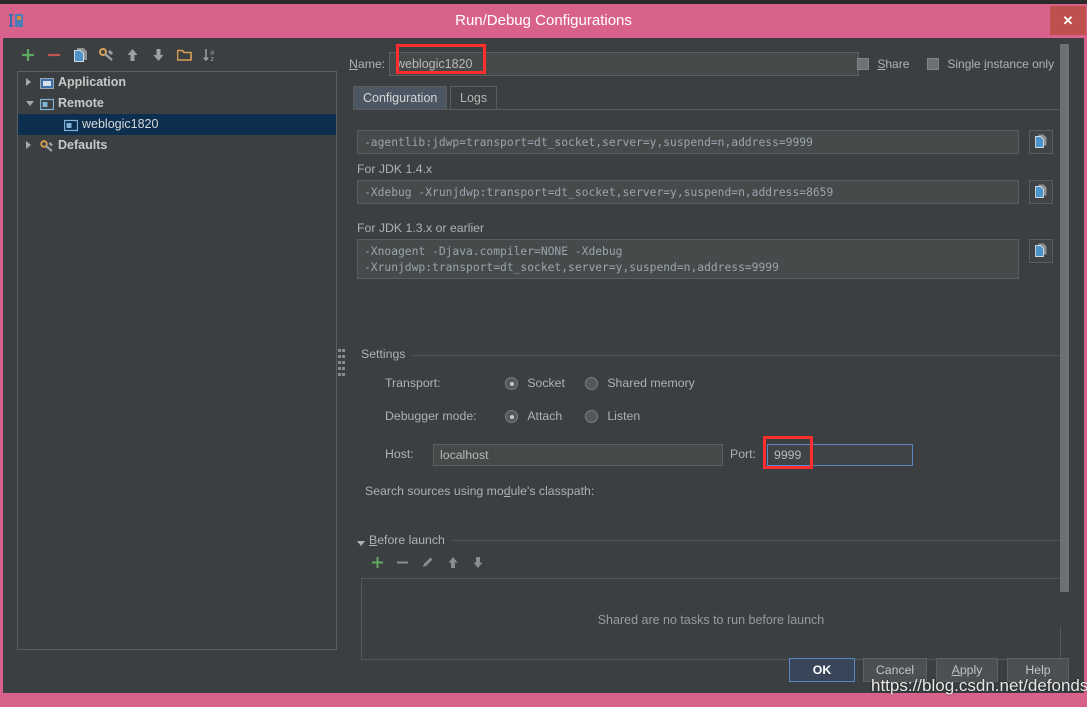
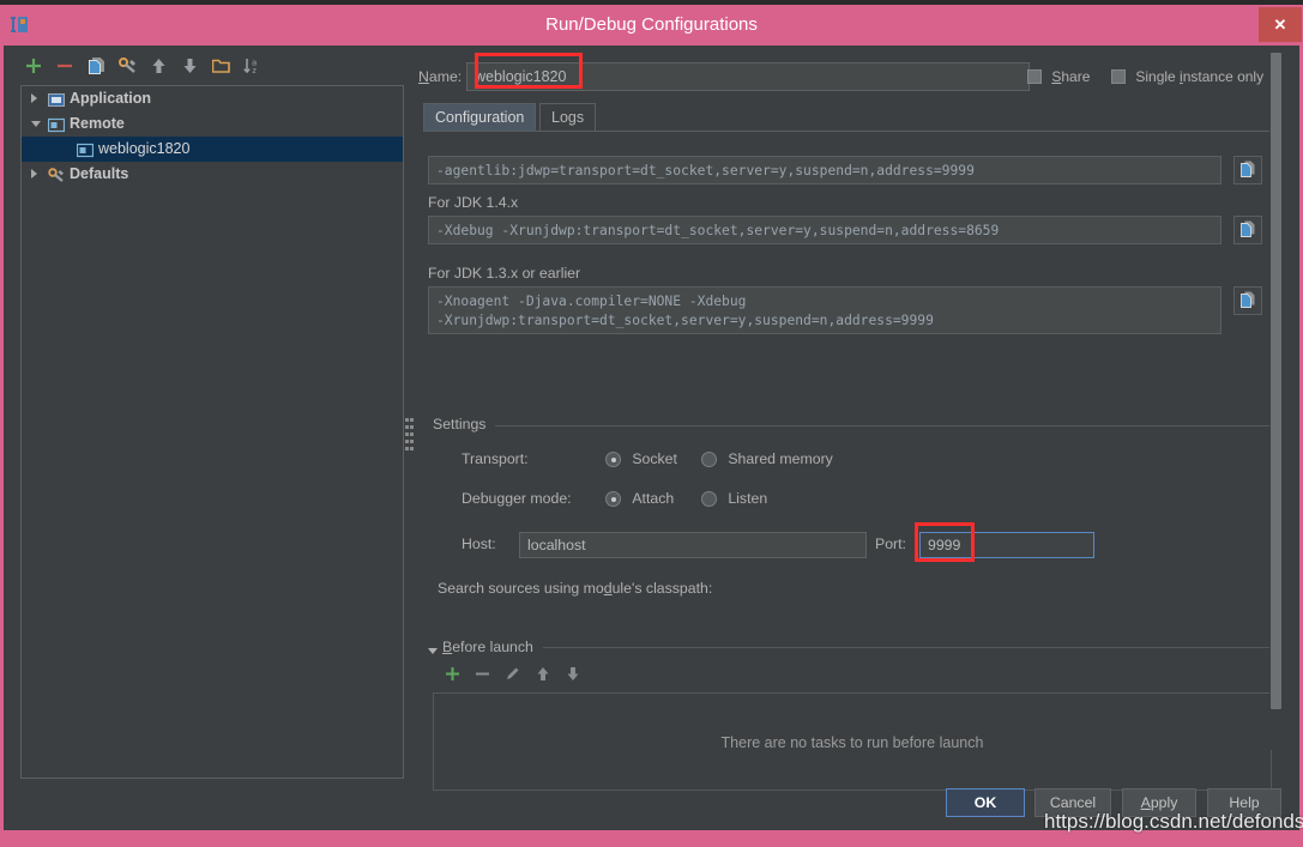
  Run/Debug Configurations
  ✕
  a
  z
  Application
  Remote
  weblogic1820
  Defaults
  Name:
  weblogic1820
  Share
  Single instance only
  Configuration
  Logs
  -agentlib:jdwp=transport=dt_socket,server=y,suspend=n,address=9999
  For JDK 1.4.x
  -Xdebug -Xrunjdwp:transport=dt_socket,server=y,suspend=n,address=8659
  For JDK 1.3.x or earlier
  -Xnoagent -Djava.compiler=NONE -Xdebug
  -Xrunjdwp:transport=dt_socket,server=y,suspend=n,address=9999
  Settings
  Transport:
  Socket
  Shared memory
  Debugger mode:
  Attach
  Listen
  Host:
  localhost
  Port:
  9999
  Search sources using module's classpath:
  Before launch
- Shared are no tasks to run before launch
+ There are no tasks to run before launch
  OK
  Cancel
  Apply
  Help
  https://blog.csdn.net/defonds
